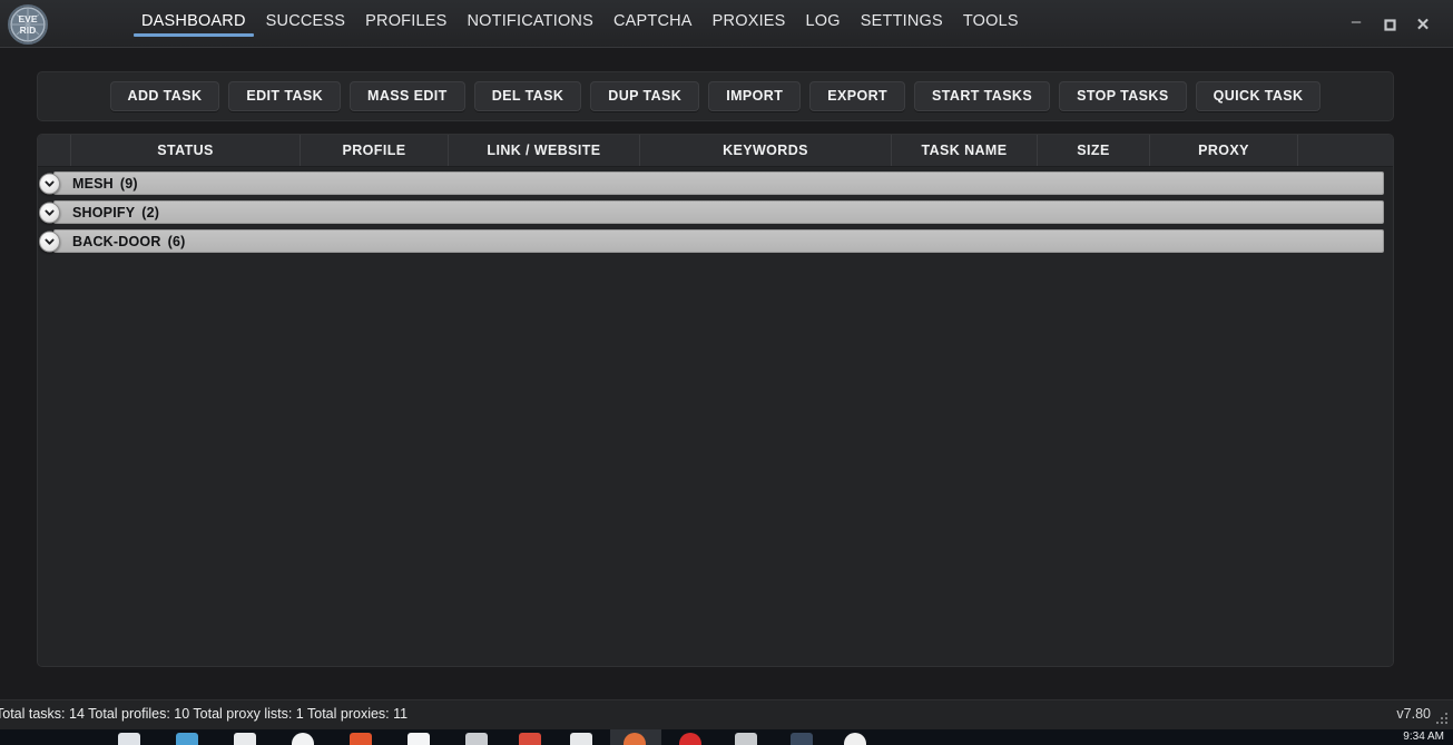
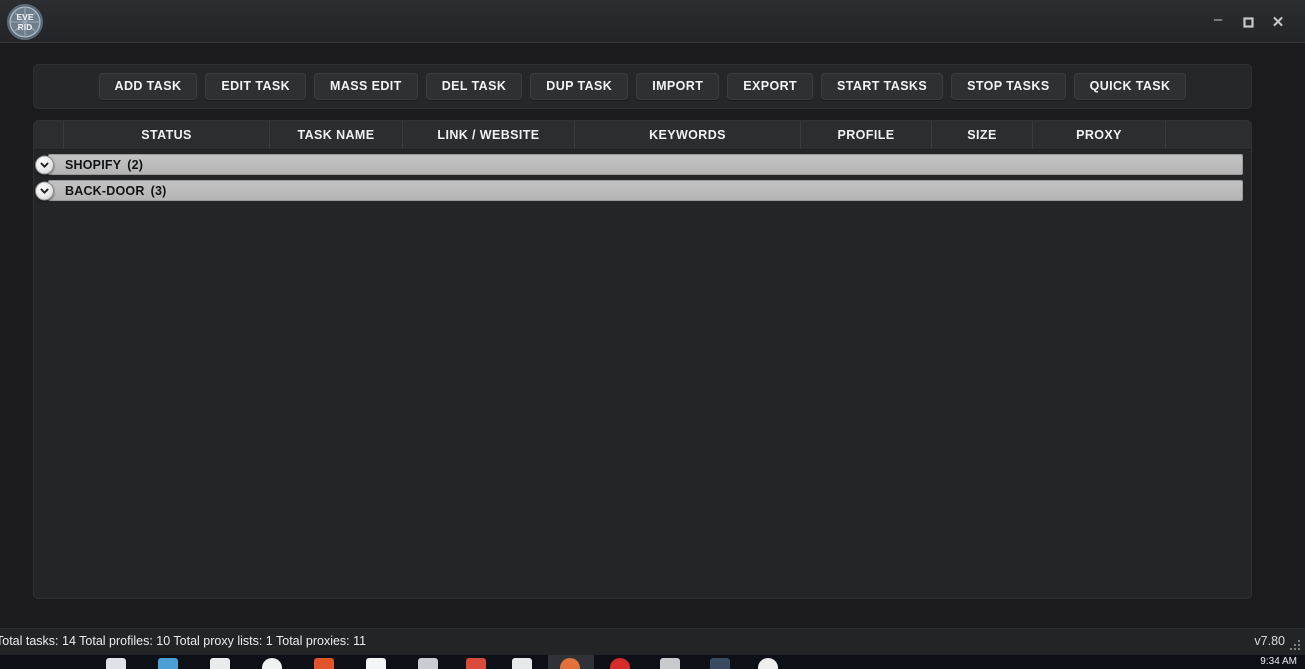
  EVE
  RID
- DASHBOARD
- SUCCESS
- PROFILES
- NOTIFICATIONS
- CAPTCHA
- PROXIES
- LOG
- SETTINGS
- TOOLS
  –
  ✕
  ADD TASK
  EDIT TASK
  MASS EDIT
  DEL TASK
  DUP TASK
  IMPORT
  EXPORT
  START TASKS
  STOP TASKS
  QUICK TASK
  STATUS
- PROFILE
+ TASK NAME
  LINK / WEBSITE
  KEYWORDS
- TASK NAME
+ PROFILE
  SIZE
  PROXY
- MESH
- (9)
  SHOPIFY
  (2)
  BACK-DOOR
- (6)
+ (3)
  otal tasks: 14 Total profiles: 10 Total proxy lists: 1 Total proxies: 11
  v7.80
  9:34 AM
